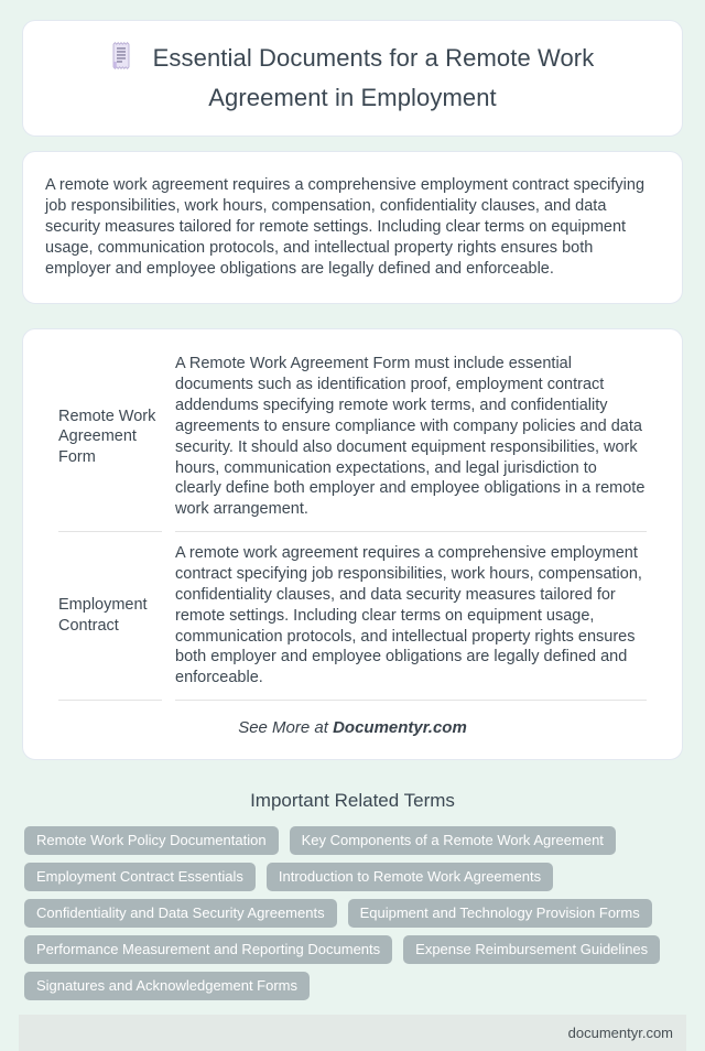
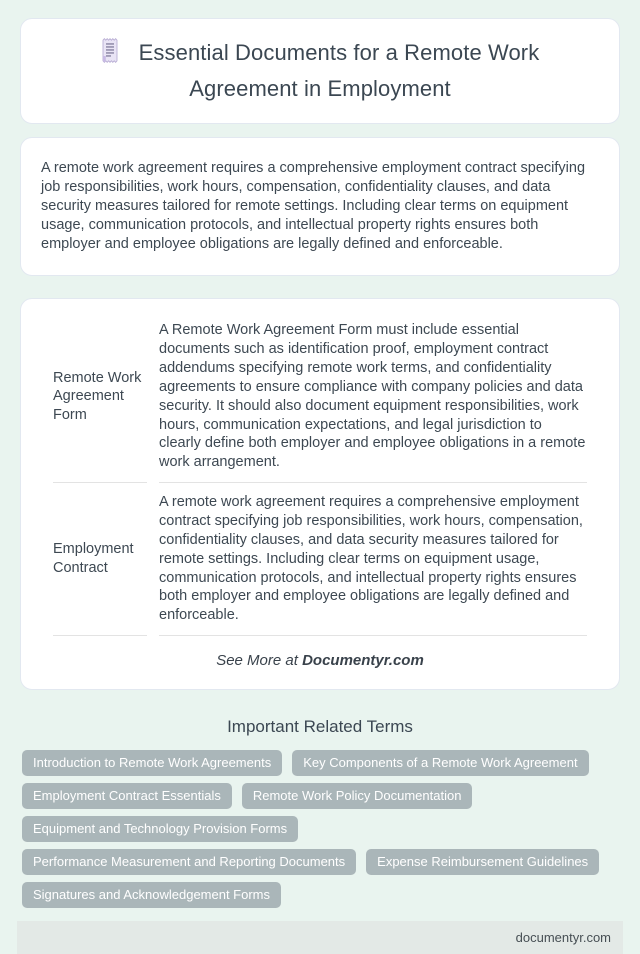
  Essential Documents for a Remote Work Agreement in Employment
  A remote work agreement requires a comprehensive employment contract specifying job responsibilities, work hours, compensation, confidentiality clauses, and data security measures tailored for remote settings. Including clear terms on equipment usage, communication protocols, and intellectual property rights ensures both employer and employee obligations are legally defined and enforceable.
  Remote Work Agreement Form	A Remote Work Agreement Form must include essential documents such as identification proof, employment contract addendums specifying remote work terms, and confidentiality agreements to ensure compliance with company policies and data security. It should also document equipment responsibilities, work hours, communication expectations, and legal jurisdiction to clearly define both employer and employee obligations in a remote work arrangement.
  Employment Contract	A remote work agreement requires a comprehensive employment contract specifying job responsibilities, work hours, compensation, confidentiality clauses, and data security measures tailored for remote settings. Including clear terms on equipment usage, communication protocols, and intellectual property rights ensures both employer and employee obligations are legally defined and enforceable.
  See More at Documentyr.com
  Important Related Terms
- Remote Work Policy Documentation
+ Introduction to Remote Work Agreements
  Key Components of a Remote Work Agreement
  Employment Contract Essentials
- Introduction to Remote Work Agreements
+ Remote Work Policy Documentation
- Confidentiality and Data Security Agreements
  Equipment and Technology Provision Forms
  Performance Measurement and Reporting Documents
  Expense Reimbursement Guidelines
  Signatures and Acknowledgement Forms
  documentyr.com
